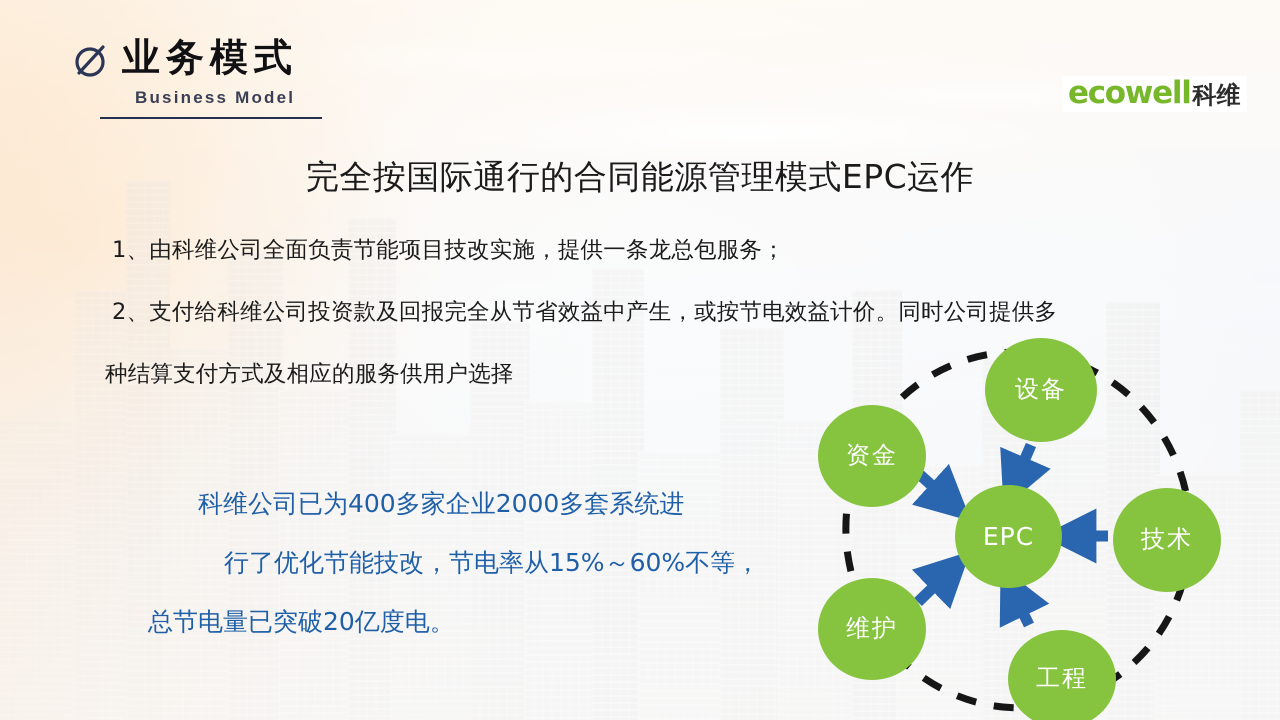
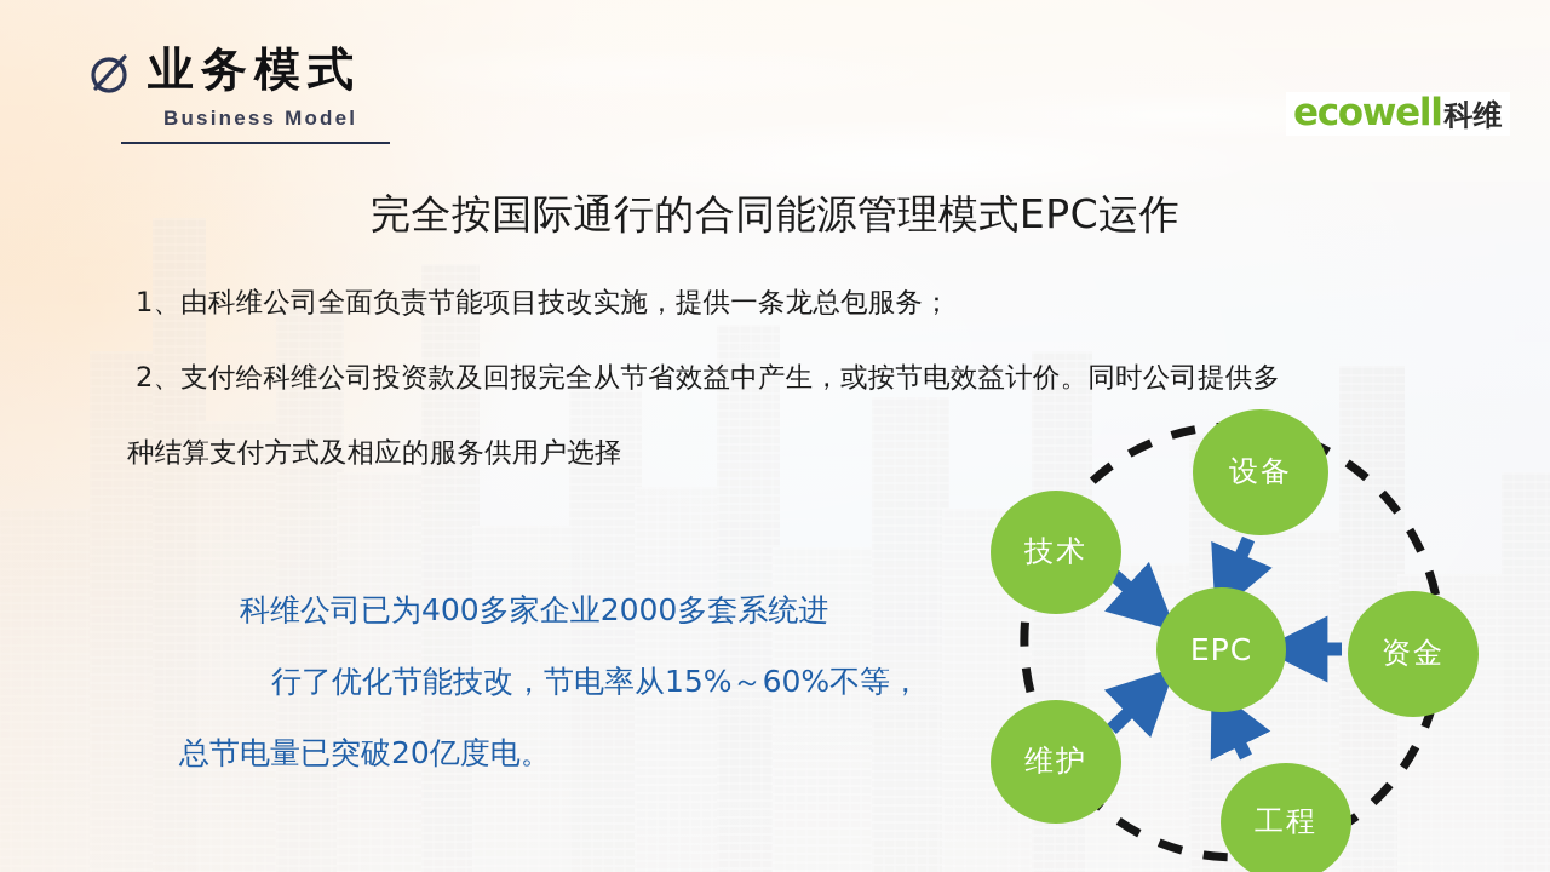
  业务模式
  Business Model
  ecowell
  科维
  完全按国际通行的合同能源管理模式EPC运作
  1、由科维公司全面负责节能项目技改实施，提供一条龙总包服务；
  2、支付给科维公司投资款及回报完全从节省效益中产生，或按节电效益计价。同时公司提供多
  种结算支付方式及相应的服务供用户选择
  科维公司已为400多家企业2000多套系统进
  行了优化节能技改，节电率从15%～60%不等，
  总节电量已突破20亿度电。
- 资金
+ 技术
  设备
- 技术
+ 资金
  工程
  维护
  EPC
